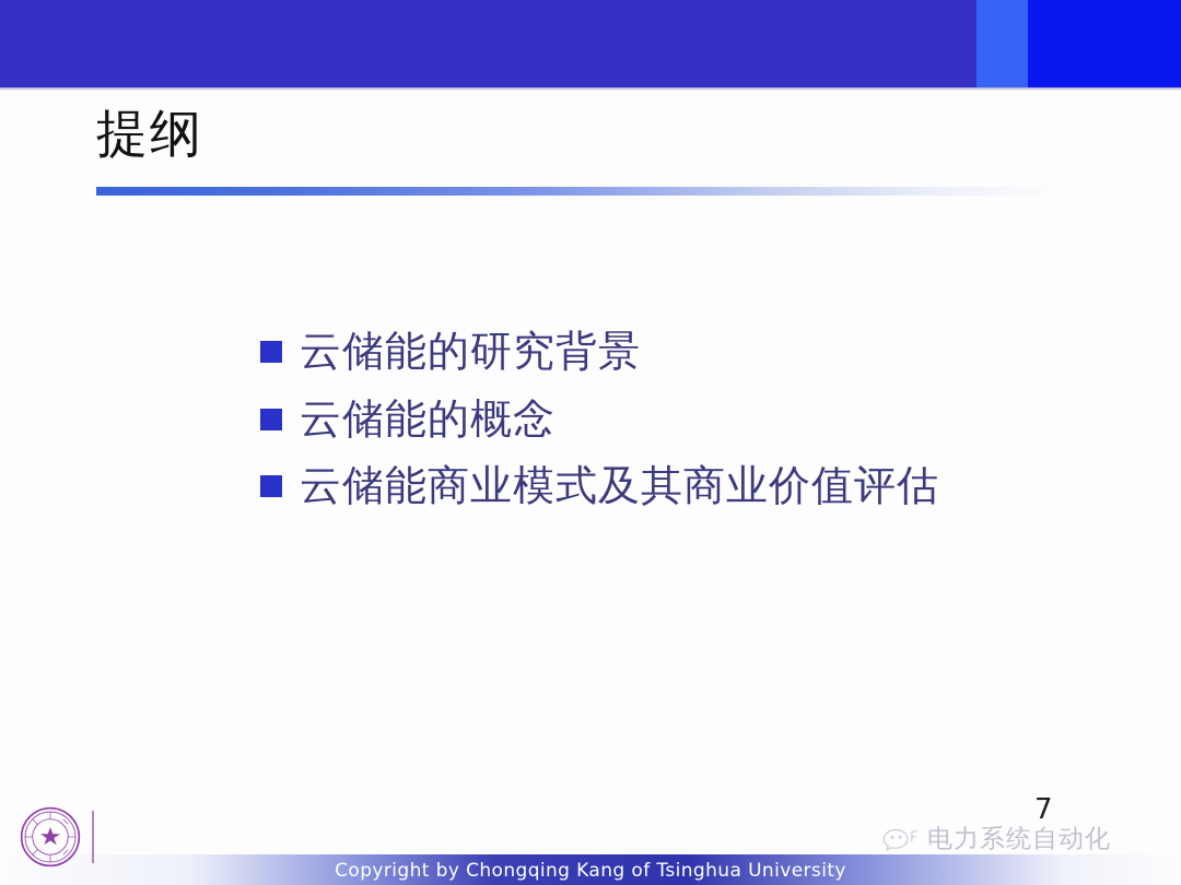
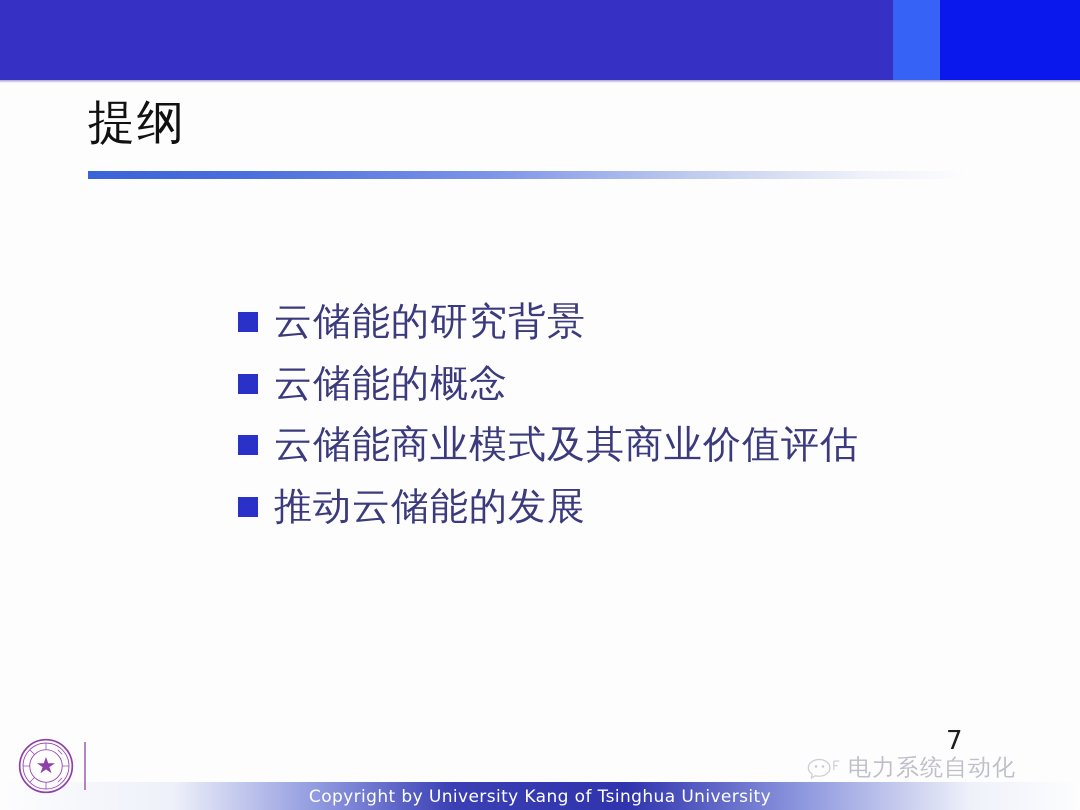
  提纲
  云储能的研究背景
  云储能的概念
  云储能商业模式及其商业价值评估
+ 推动云储能的发展
  7
- Copyright by Chongqing Kang of Tsinghua University
+ Copyright by University Kang of Tsinghua University
  电力系统自动化
